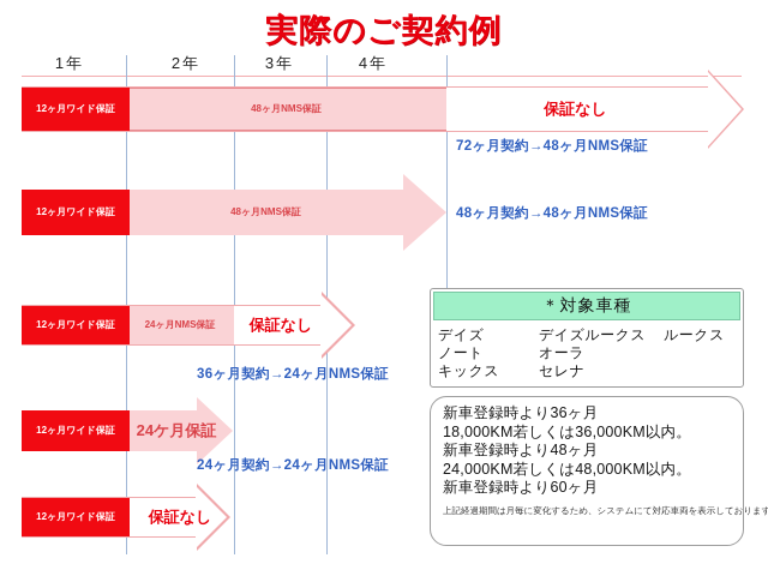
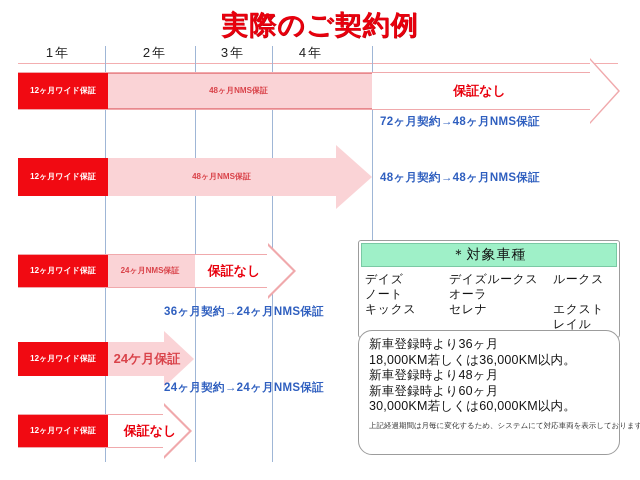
  実際のご契約例
  1年
  2年
  3年
  4年
  48ヶ月NMS保証
  12ヶ月ワイド保証
  保証なし
  72ヶ月契約→48ヶ月NMS保証
  48ヶ月NMS保証
  12ヶ月ワイド保証
  48ヶ月契約→48ヶ月NMS保証
  24ヶ月NMS保証
  12ヶ月ワイド保証
  保証なし
  36ヶ月契約→24ヶ月NMS保証
  24ケ月保証
  12ヶ月ワイド保証
  24ヶ月契約→24ヶ月NMS保証
  12ヶ月ワイド保証
  保証なし
  ＊対象車種
  デイズ
  デイズルークス
  ルークス
  ノート
  オーラ
  キックス
  セレナ
+ エクストレイル
  新車登録時より36ヶ月
  18,000KM若しくは36,000KM以内。
  新車登録時より48ヶ月
- 24,000KM若しくは48,000KM以内。
  新車登録時より60ヶ月
+ 30,000KM若しくは60,000KM以内。
  上記経過期間は月毎に変化するため、システムにて対応車両を表示しております
